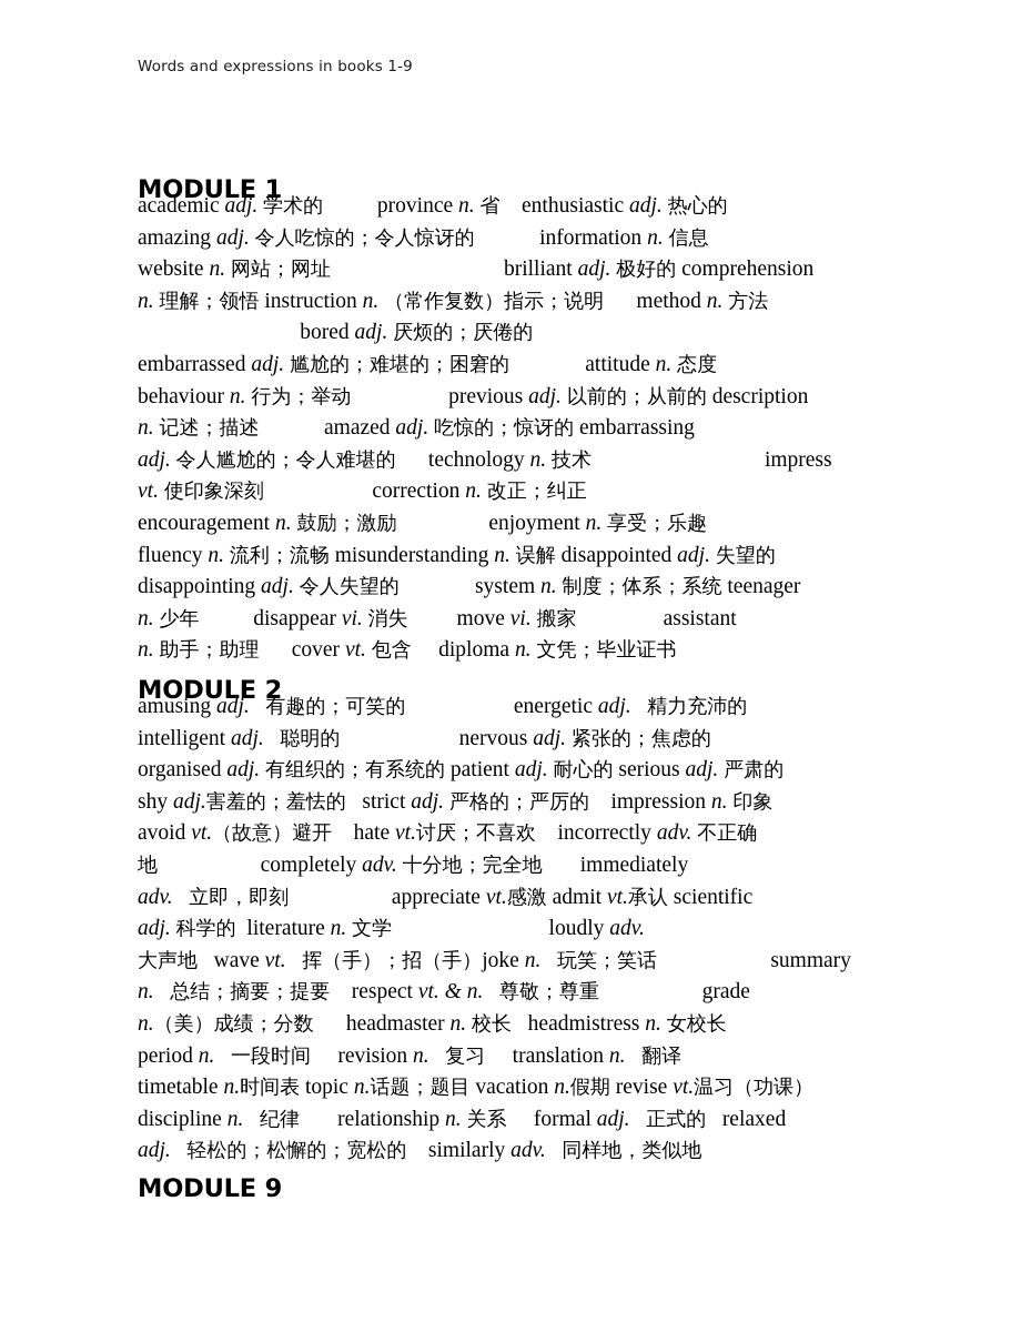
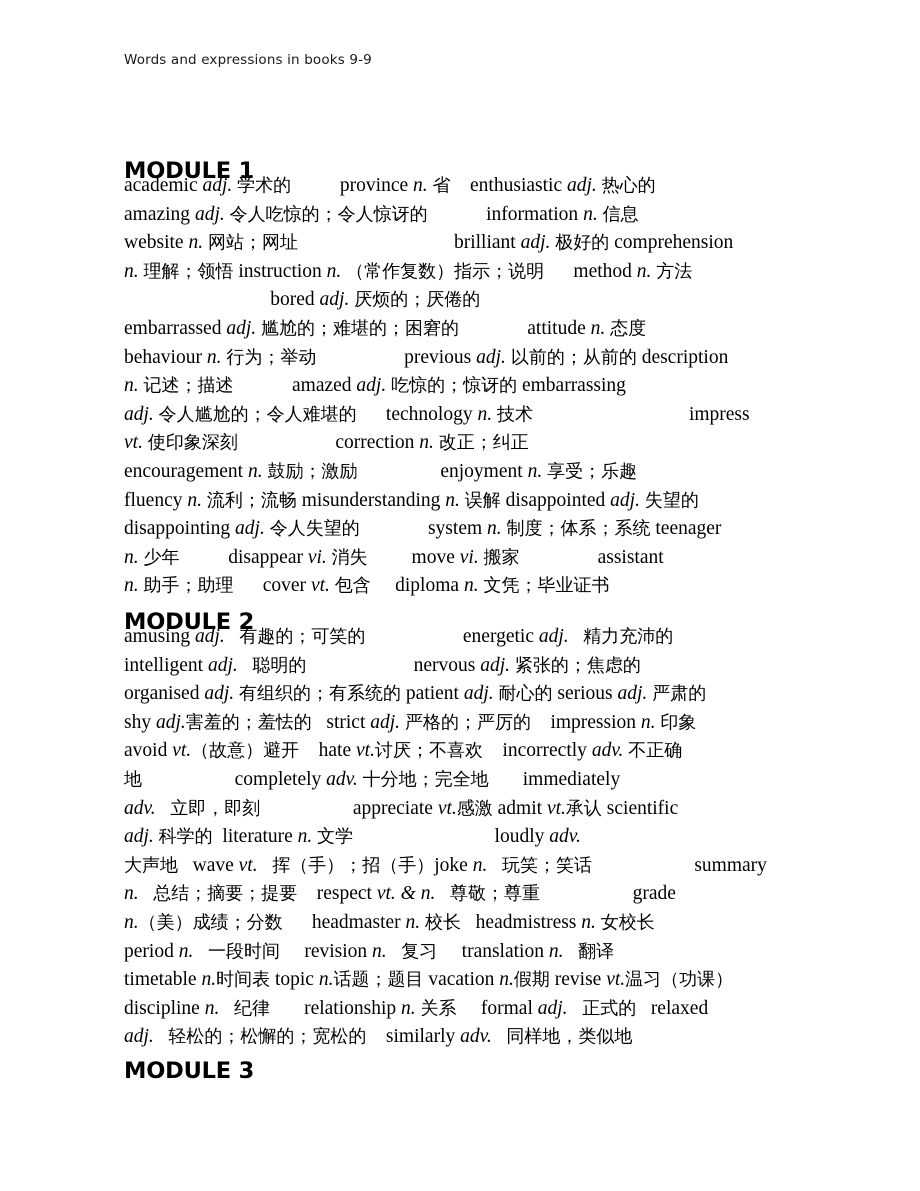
- Words and expressions in books 1-9
+ Words and expressions in books 9-9
  MODULE 1
  academic adj. 学术的 province n. 省 enthusiastic adj. 热心的
  amazing adj. 令人吃惊的；令人惊讶的 information n. 信息
  website n. 网站；网址 brilliant adj. 极好的 comprehension
  n. 理解；领悟 instruction n. （常作复数）指示；说明 method n. 方法
  bored adj. 厌烦的；厌倦的
  embarrassed adj. 尴尬的；难堪的；困窘的 attitude n. 态度
  behaviour n. 行为；举动 previous adj. 以前的；从前的 description
  n. 记述；描述 amazed adj. 吃惊的；惊讶的 embarrassing
  adj. 令人尴尬的；令人难堪的 technology n. 技术 impress
  vt. 使印象深刻 correction n. 改正；纠正
  encouragement n. 鼓励；激励 enjoyment n. 享受；乐趣
  fluency n. 流利；流畅 misunderstanding n. 误解 disappointed adj. 失望的
  disappointing adj. 令人失望的 system n. 制度；体系；系统 teenager
  n. 少年 disappear vi. 消失 move vi. 搬家 assistant
  n. 助手；助理 cover vt. 包含 diploma n. 文凭；毕业证书
  MODULE 2
  amusing adj. 有趣的；可笑的 energetic adj. 精力充沛的
  intelligent adj. 聪明的 nervous adj. 紧张的；焦虑的
  organised adj. 有组织的；有系统的 patient adj. 耐心的 serious adj. 严肃的
  shy adj.害羞的；羞怯的 strict adj. 严格的；严厉的 impression n. 印象
  avoid vt.（故意）避开 hate vt.讨厌；不喜欢 incorrectly adv. 不正确
  地 completely adv. 十分地；完全地 immediately
  adv. 立即，即刻 appreciate vt.感激 admit vt.承认 scientific
  adj. 科学的 literature n. 文学 loudly adv.
  大声地 wave vt. 挥（手）；招（手）joke n. 玩笑；笑话 summary
  n. 总结；摘要；提要 respect vt. & n. 尊敬；尊重 grade
  n.（美）成绩；分数 headmaster n. 校长 headmistress n. 女校长
  period n. 一段时间 revision n. 复习 translation n. 翻译
  timetable n.时间表 topic n.话题；题目 vacation n.假期 revise vt.温习（功课）
  discipline n. 纪律 relationship n. 关系 formal adj. 正式的 relaxed
  adj. 轻松的；松懈的；宽松的 similarly adv. 同样地，类似地
- MODULE 9
+ MODULE 3
